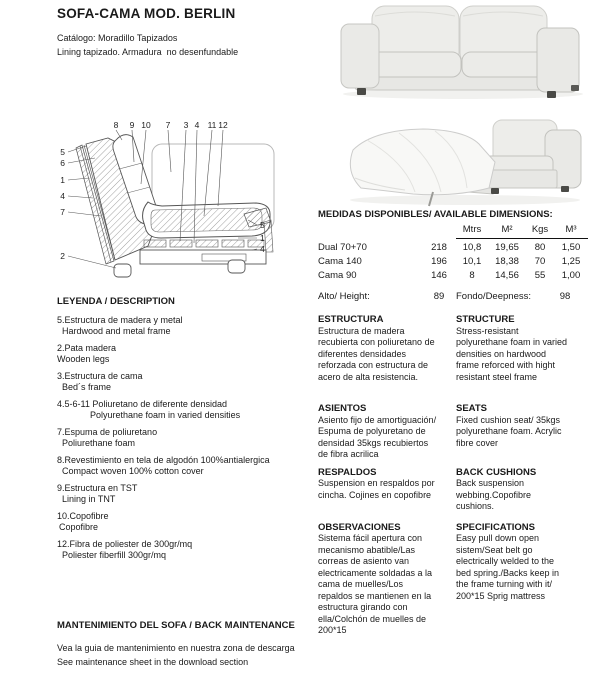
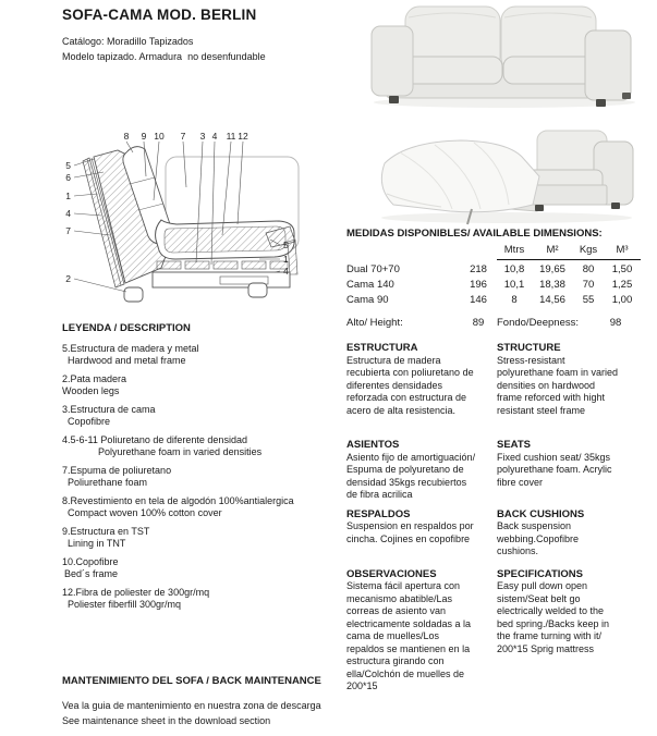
  SOFA-CAMA MOD. BERLIN
  Catálogo: Moradillo Tapizados
- Lining tapizado. Armadura no desenfundable
+ Modelo tapizado. Armadura no desenfundable
  8
  9
  10
  7
  3
  4
  11
  12
  5
  6
  1
  4
  7
  2
  5
  1
  4
  MEDIDAS DISPONIBLES/ AVAILABLE DIMENSIONS:
  Mtrs
  M²
  Kgs
  M³
  Dual 70+70
  218
  10,8
  19,65
  80
  1,50
  Cama 140
  196
  10,1
  18,38
  70
  1,25
  Cama 90
  146
  8
  14,56
  55
  1,00
  Alto/ Height:
  89
  Fondo/Deepness:
  98
  LEYENDA / DESCRIPTION
  5.Estructura de madera y metal
  Hardwood and metal frame
  2.Pata madera
  Wooden legs
  3.Estructura de cama
- Bed´s frame
+ Copofibre
  4.5-6-11 Poliuretano de diferente densidad
  Polyurethane foam in varied densities
  7.Espuma de poliuretano
  Poliurethane foam
  8.Revestimiento en tela de algodón 100%antialergica
  Compact woven 100% cotton cover
  9.Estructura en TST
  Lining in TNT
  10.Copofibre
- Copofibre
+ Bed´s frame
  12.Fibra de poliester de 300gr/mq
  Poliester fiberfill 300gr/mq
  ESTRUCTURA
  Estructura de madera recubierta con poliuretano de diferentes densidades reforzada con estructura de acero de alta resistencia.
  STRUCTURE
  Stress-resistant polyurethane foam in varied densities on hardwood frame reforced with hight resistant steel frame
  ASIENTOS
  Asiento fijo de amortiguación/ Espuma de polyuretano de densidad 35kgs recubiertos de fibra acrilica
  SEATS
  Fixed cushion seat/ 35kgs polyurethane foam. Acrylic fibre cover
  RESPALDOS
  Suspension en respaldos por cincha. Cojines en copofibre
  BACK CUSHIONS
  Back suspension webbing.Copofibre cushions.
  OBSERVACIONES
  Sistema fácil apertura con mecanismo abatible/Las correas de asiento van electricamente soldadas a la cama de muelles/Los repaldos se mantienen en la estructura girando con ella/Colchón de muelles de 200*15
  SPECIFICATIONS
  Easy pull down open sistem/Seat belt go electrically welded to the bed spring./Backs keep in the frame turning with it/ 200*15 Sprig mattress
  MANTENIMIENTO DEL SOFA / BACK MAINTENANCE
  Vea la guia de mantenimiento en nuestra zona de descarga
  See maintenance sheet in the download section
